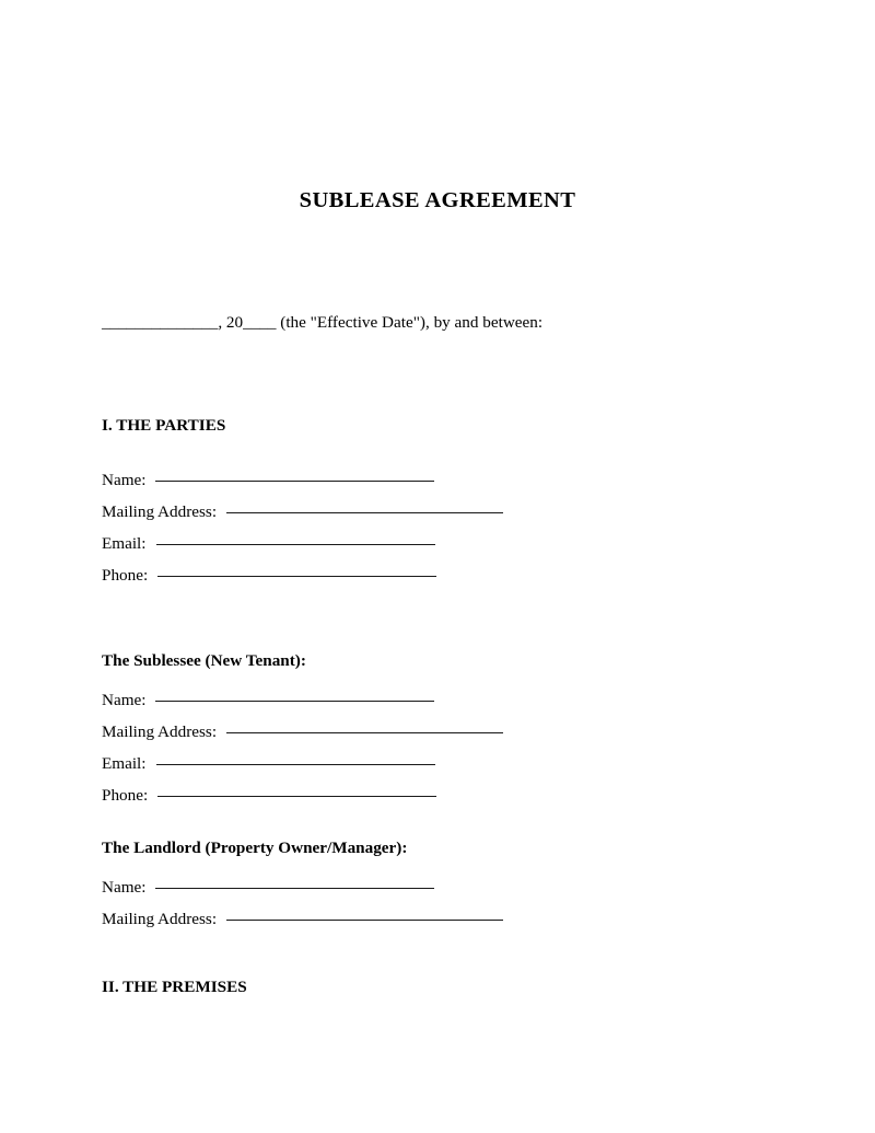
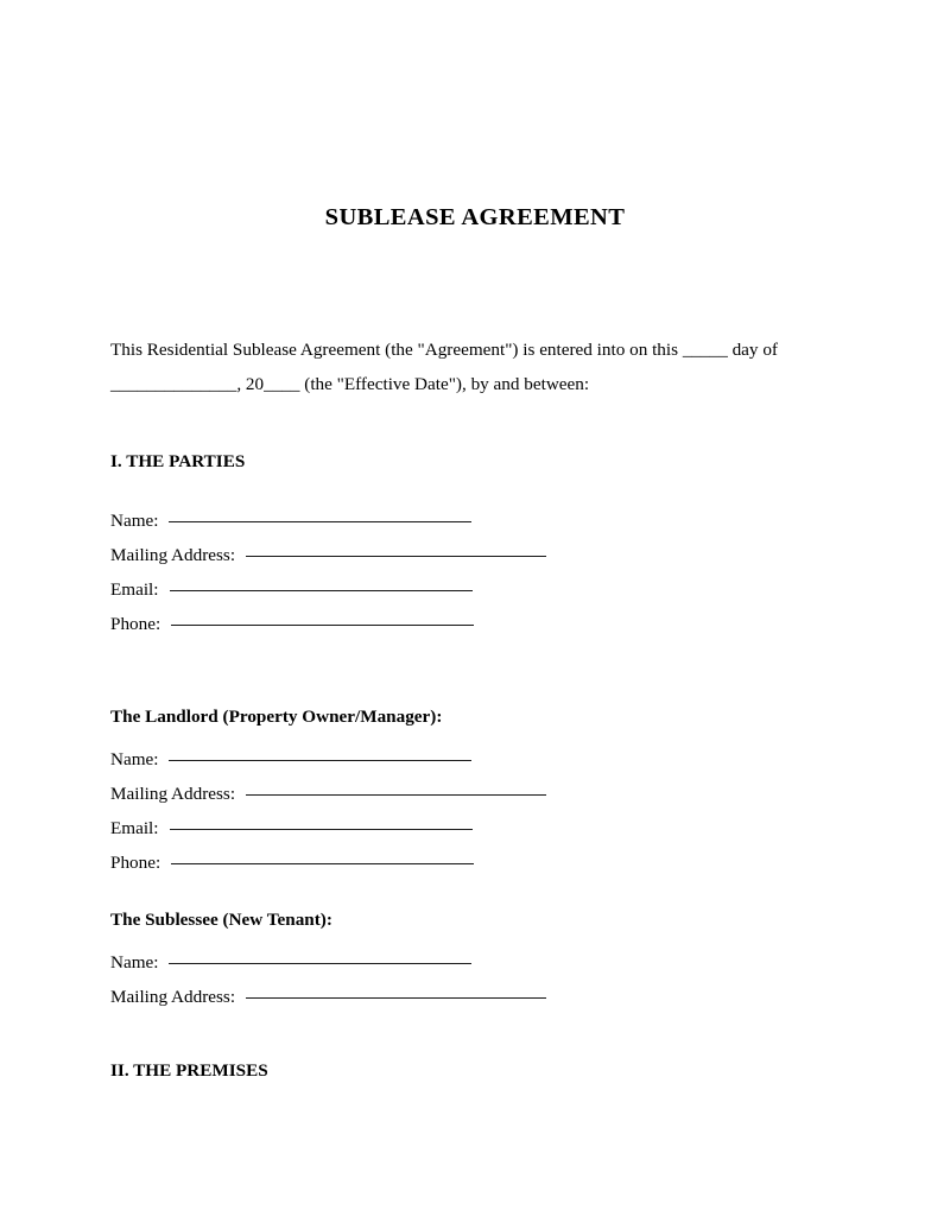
  SUBLEASE AGREEMENT
+ This Residential Sublease Agreement (the "Agreement") is entered into on this _____ day of
  ______________, 20____ (the "Effective Date"), by and between:
  I. THE PARTIES
  Name:
  Mailing Address:
  Email:
  Phone:
- The Sublessee (New Tenant):
+ The Landlord (Property Owner/Manager):
  Name:
  Mailing Address:
  Email:
  Phone:
- The Landlord (Property Owner/Manager):
+ The Sublessee (New Tenant):
  Name:
  Mailing Address:
  II. THE PREMISES
